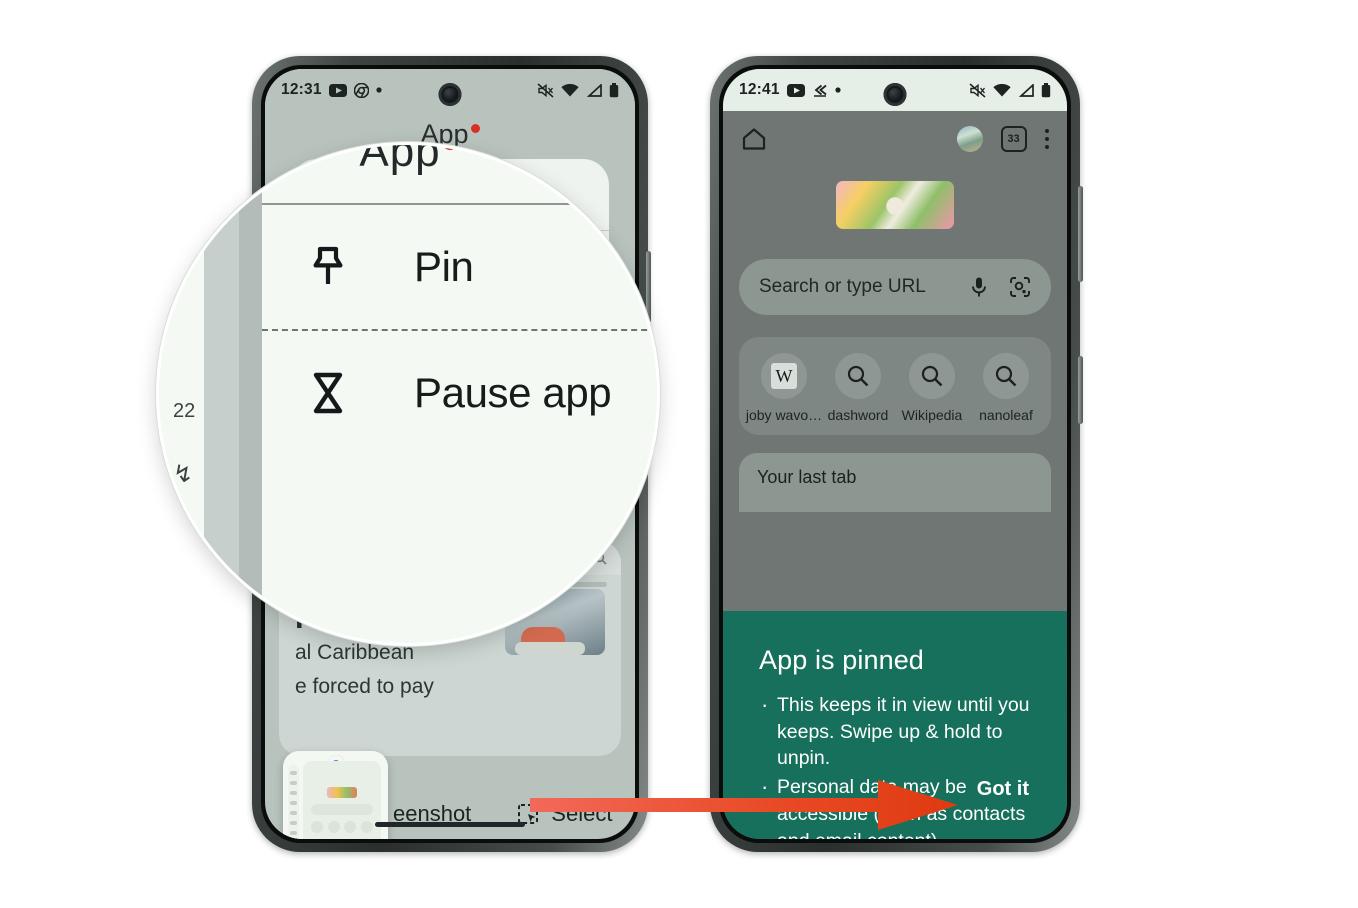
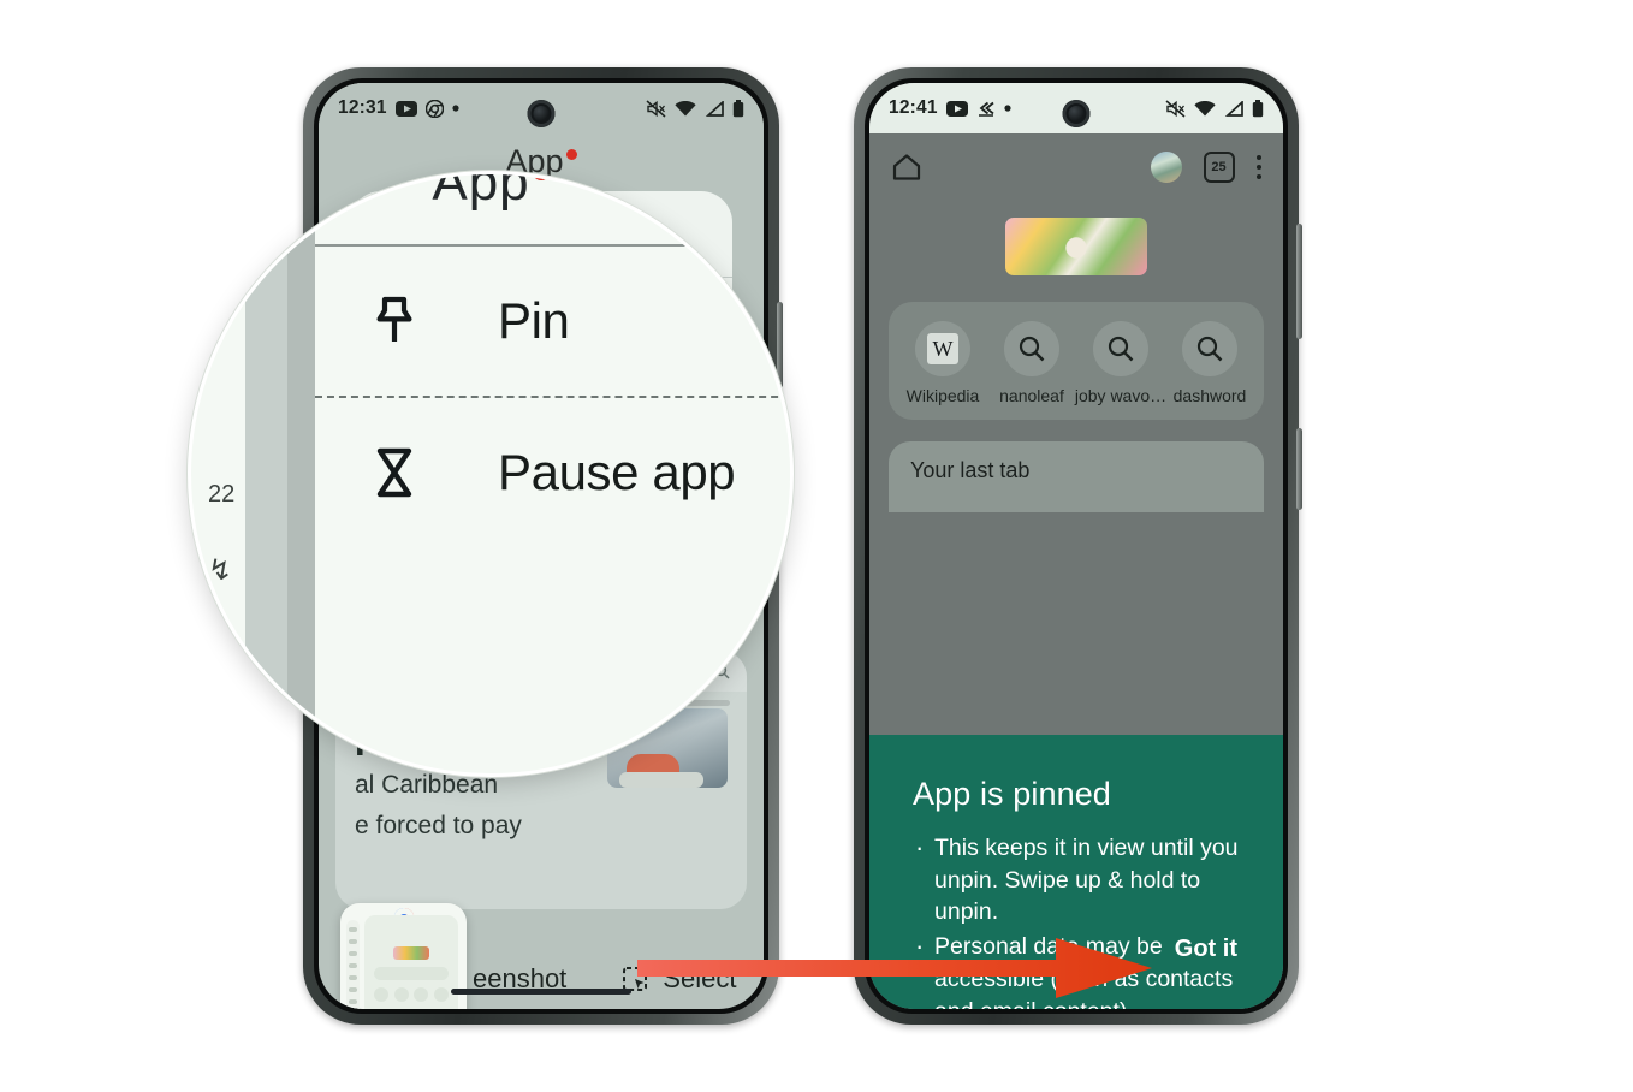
  12:31
  App
  al Caribbean
  e forced to pay
  eenshot
  Select
  App
  22
  ↯
  Pin
  Pause app
  12:41
- 33
+ 25
- Search or type URL
  W
- joby wavo…
+ Wikipedia
- dashword
+ nanoleaf
- Wikipedia
+ joby wavo…
- nanoleaf
+ dashword
  Your last tab
  App is pinned
- This keeps it in view until you keeps. Swipe up & hold to unpin.
+ This keeps it in view until you unpin. Swipe up & hold to unpin.
  Got it
